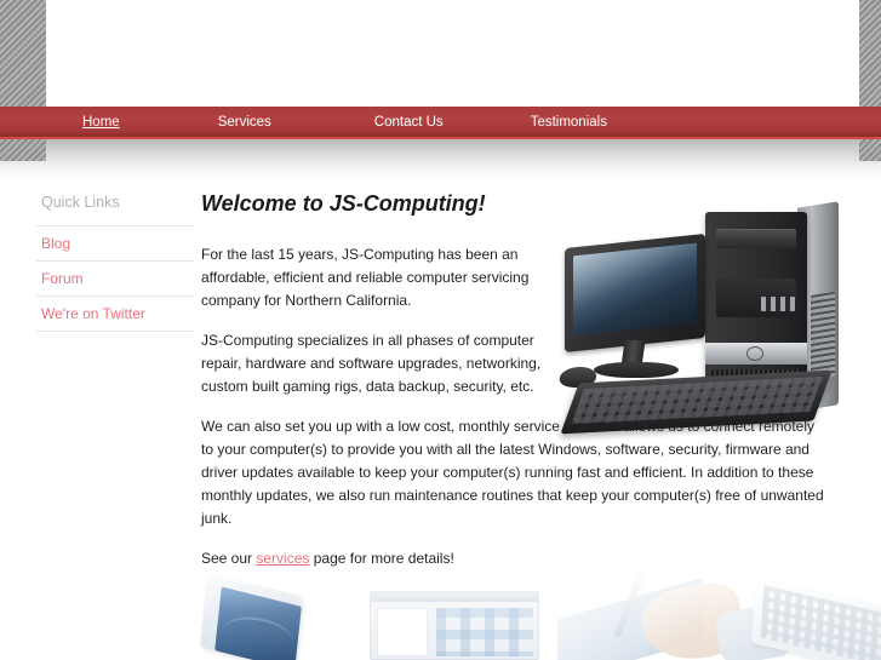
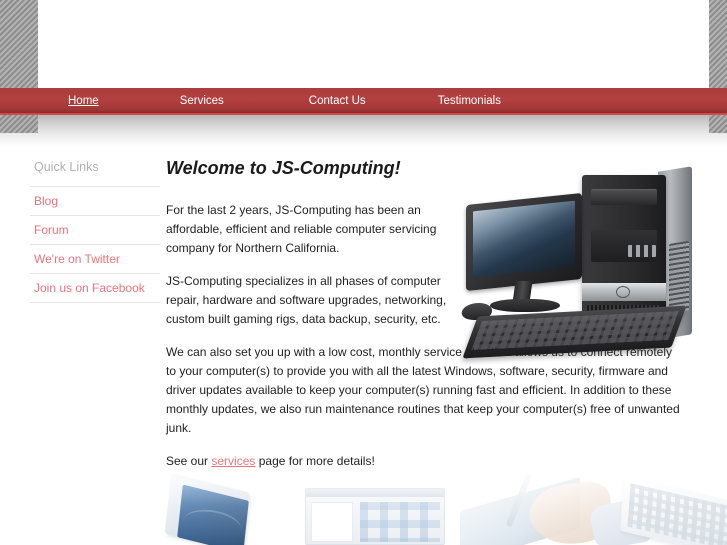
  Home
  Services
  Contact Us
  Testimonials
  Quick Links
  Blog
  Forum
  We're on Twitter
+ Join us on Facebook
  Welcome to JS-Computing!
- For the last 15 years, JS-Computing has been an affordable, efficient and reliable computer servicing company for Northern California.
+ For the last 2 years, JS-Computing has been an affordable, efficient and reliable computer servicing company for Northern California.
  JS-Computing specializes in all phases of computer repair, hardware and software upgrades, networking, custom built gaming rigs, data backup, security, etc.
  We can also set you up with a low cost, monthly service plan that allows us to connect remotely to your computer(s) to provide you with all the latest Windows, software, security, firmware and driver updates available to keep your computer(s) running fast and efficient. In addition to these monthly updates, we also run maintenance routines that keep your computer(s) free of unwanted junk.
  See our services page for more details!
